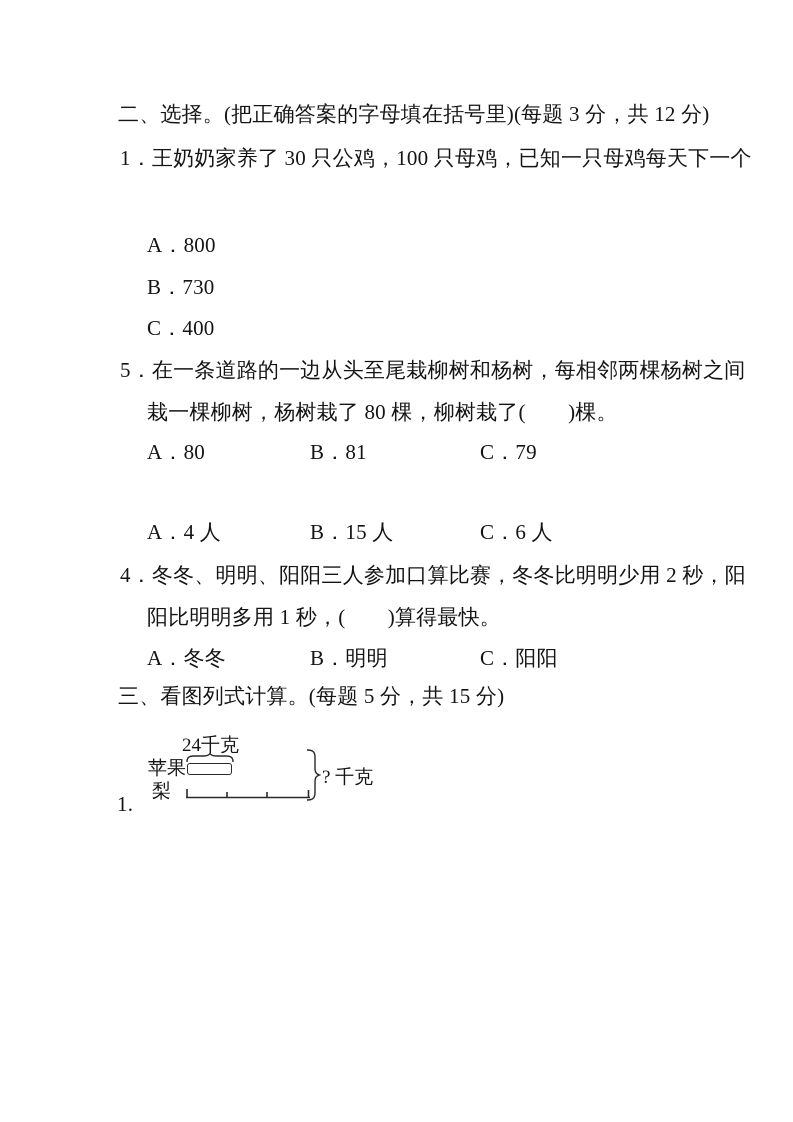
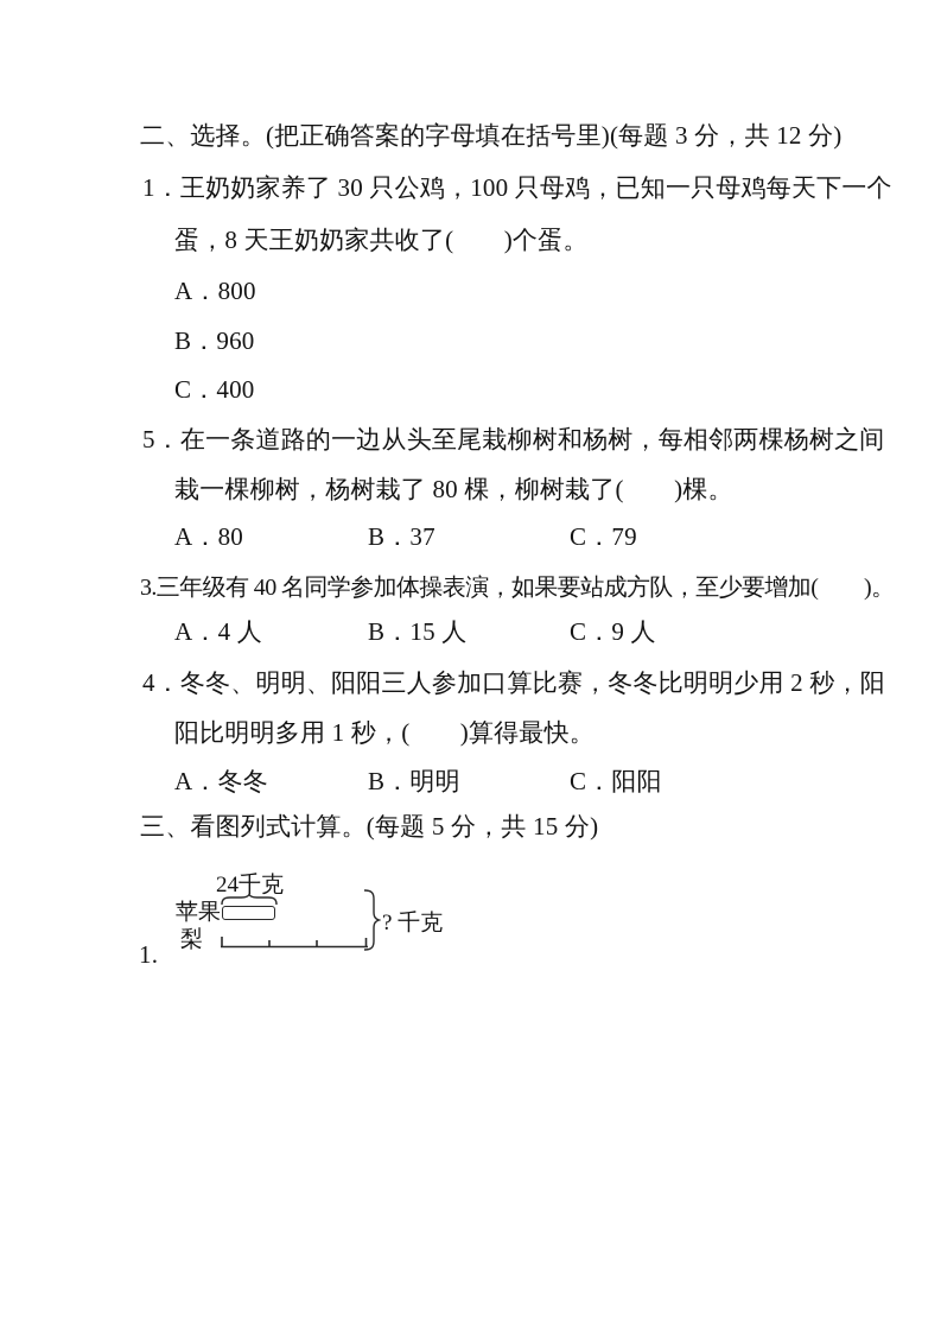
  二、选择。(把正确答案的字母填在括号里)(每题 3 分，共 12 分)
  1．王奶奶家养了 30 只公鸡，100 只母鸡，已知一只母鸡每天下一个
+ 蛋，8 天王奶奶家共收了( )个蛋。
  A．800
- B．730
+ B．960
  C．400
  5．在一条道路的一边从头至尾栽柳树和杨树，每相邻两棵杨树之间
  栽一棵柳树，杨树栽了 80 棵，柳树栽了( )棵。
  A．80
- B．81
+ B．37
  C．79
+ 3.三年级有 40 名同学参加体操表演，如果要站成方队，至少要增加( )。
  A．4 人
  B．15 人
- C．6 人
+ C．9 人
  4．冬冬、明明、阳阳三人参加口算比赛，冬冬比明明少用 2 秒，阳
  阳比明明多用 1 秒，( )算得最快。
  A．冬冬
  B．明明
  C．阳阳
  三、看图列式计算。(每题 5 分，共 15 分)
  24千克
  苹果
  梨
  ? 千克
  1.
